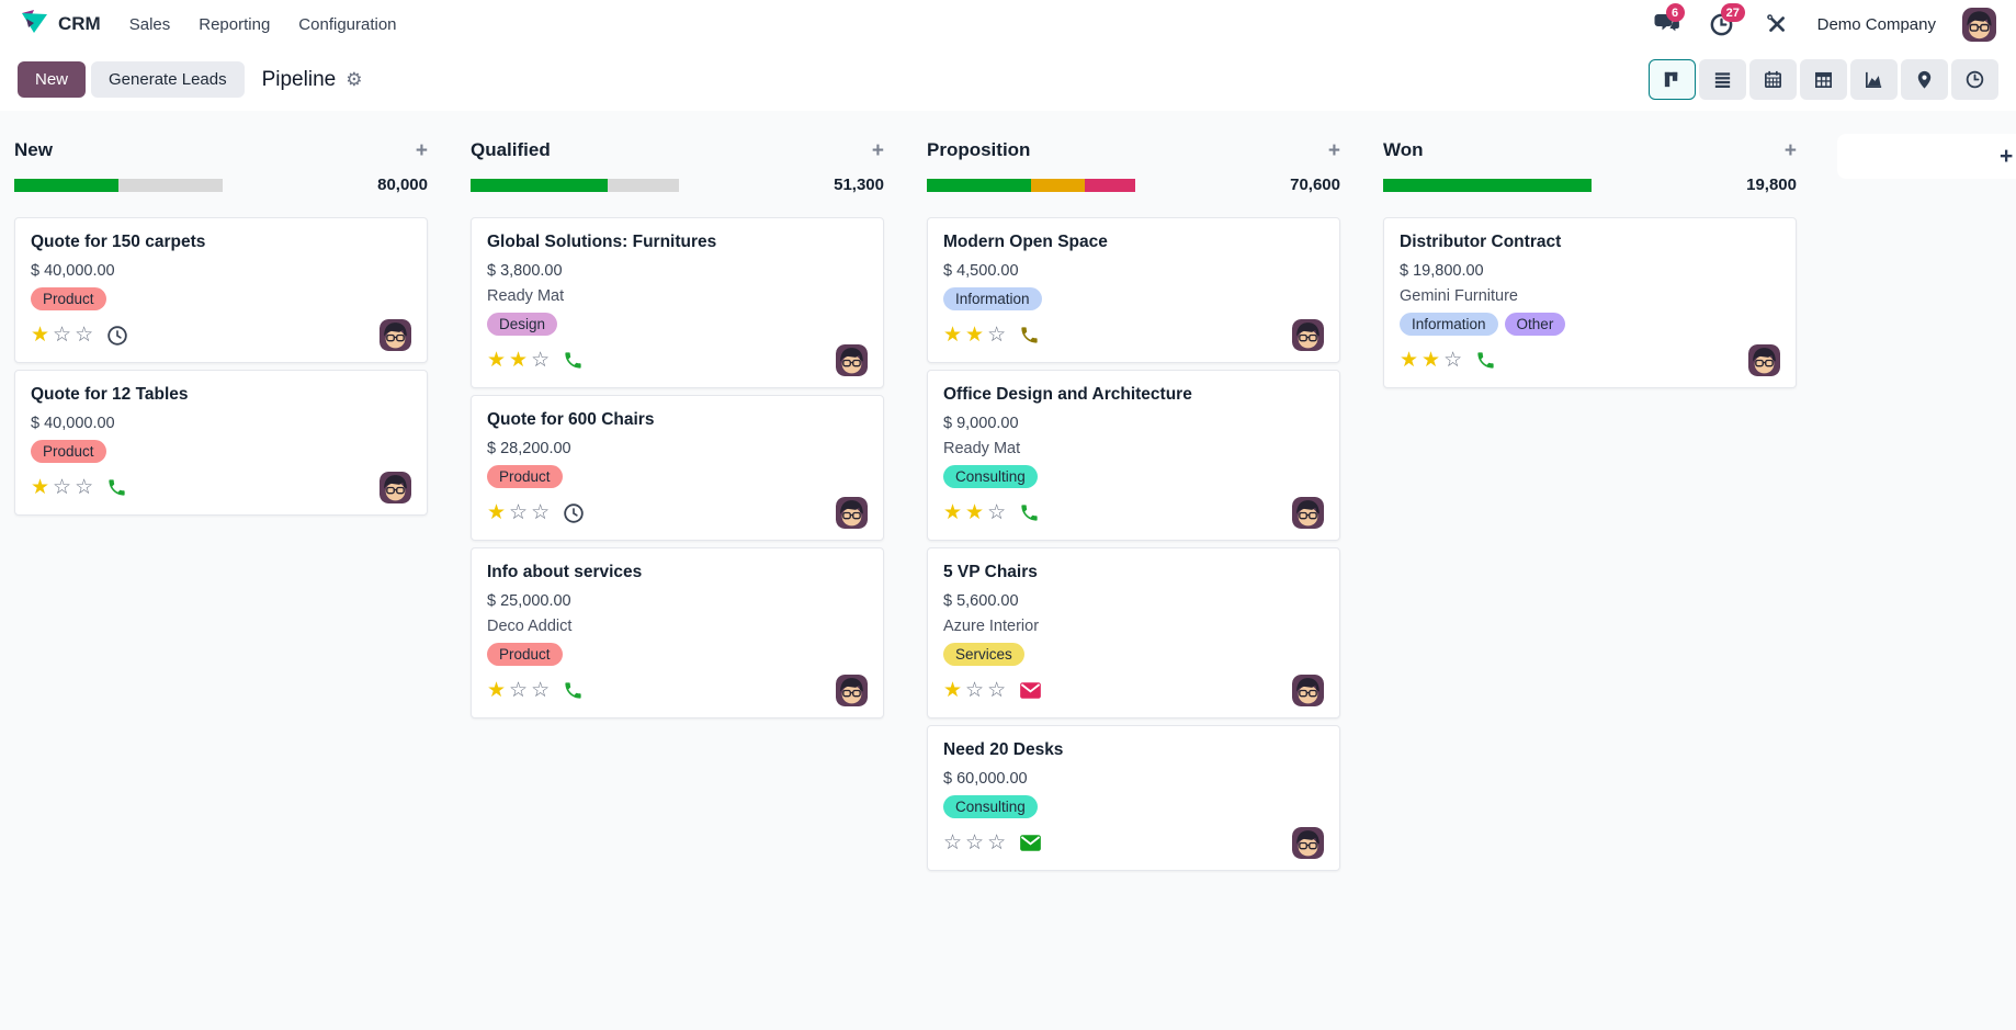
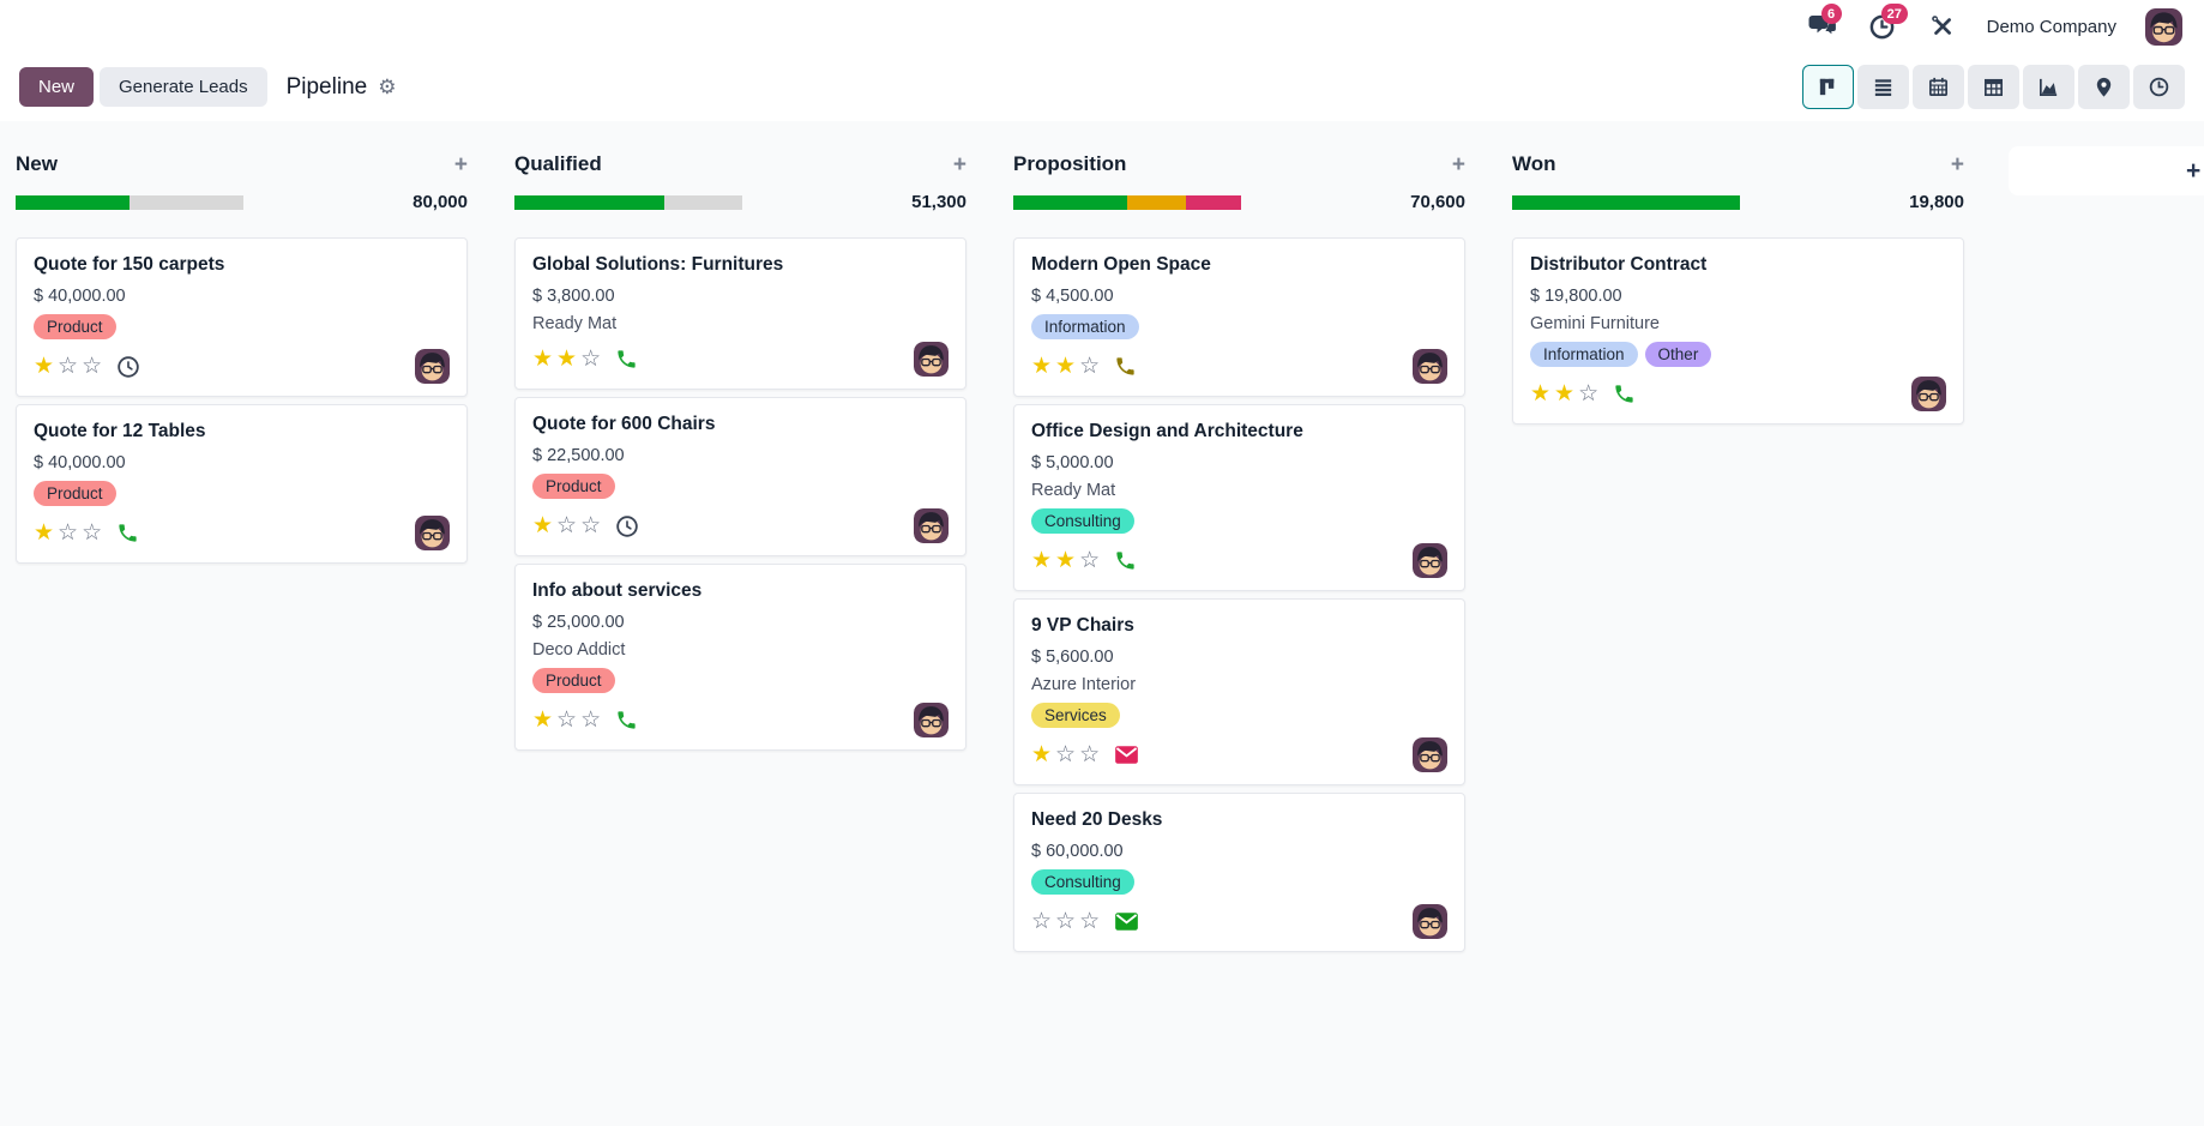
- CRM
- Sales
- Reporting
- Configuration
  6
  27
  Demo Company
  New
  Generate Leads
  Pipeline
  ⚙
  New
  +
  80,000
  Quote for 150 carpets
  $ 40,000.00
  Product
  ★
  ☆
  ☆
  Quote for 12 Tables
  $ 40,000.00
  Product
  ★
  ☆
  ☆
  Qualified
  +
  51,300
  Global Solutions: Furnitures
  $ 3,800.00
  Ready Mat
- Design
  ★
  ★
  ☆
  Quote for 600 Chairs
- $ 28,200.00
+ $ 22,500.00
  Product
  ★
  ☆
  ☆
  Info about services
  $ 25,000.00
  Deco Addict
  Product
  ★
  ☆
  ☆
  Proposition
  +
  70,600
  Modern Open Space
  $ 4,500.00
  Information
  ★
  ★
  ☆
  Office Design and Architecture
- $ 9,000.00
+ $ 5,000.00
  Ready Mat
  Consulting
  ★
  ★
  ☆
- 5 VP Chairs
+ 9 VP Chairs
  $ 5,600.00
  Azure Interior
  Services
  ★
  ☆
  ☆
  Need 20 Desks
  $ 60,000.00
  Consulting
  ☆
  ☆
  ☆
  Won
  +
  19,800
  Distributor Contract
  $ 19,800.00
  Gemini Furniture
  Information
  Other
  ★
  ★
  ☆
  +
